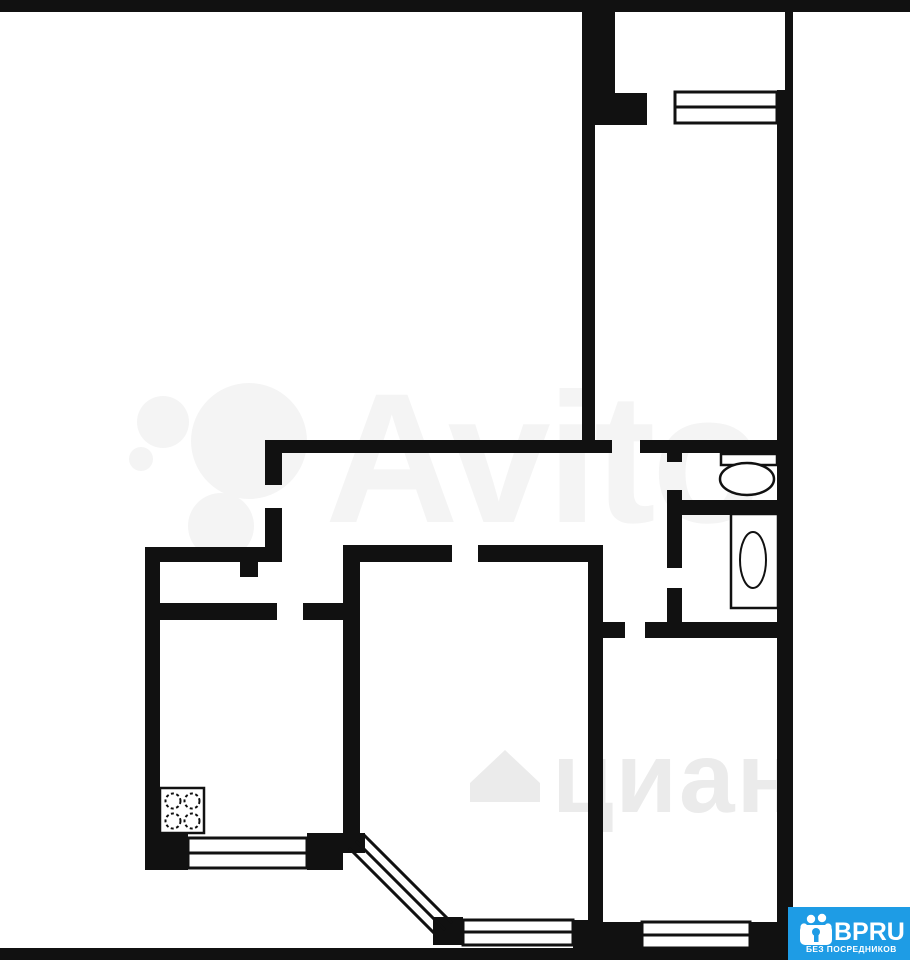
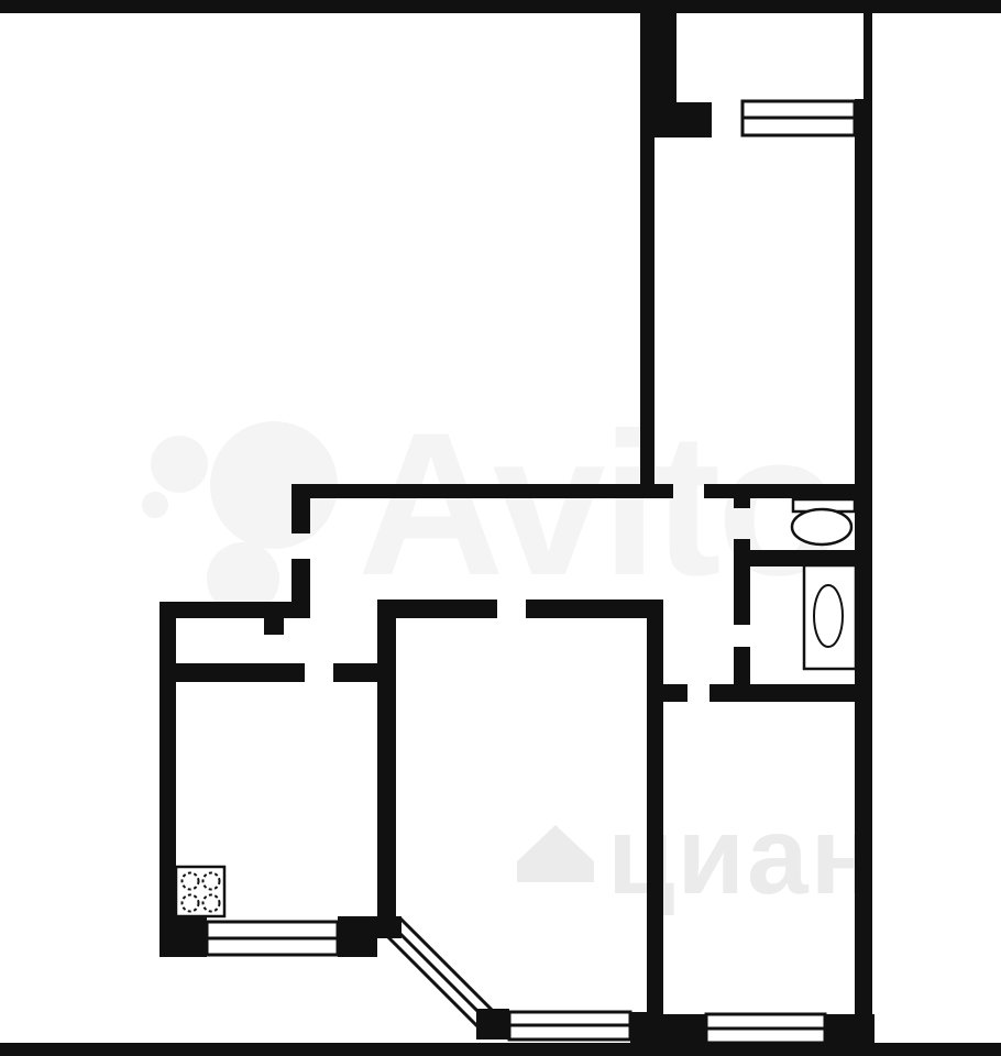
  Avito
  циан
- BPRU
- БЕЗ ПОСРЕДНИКОВ
